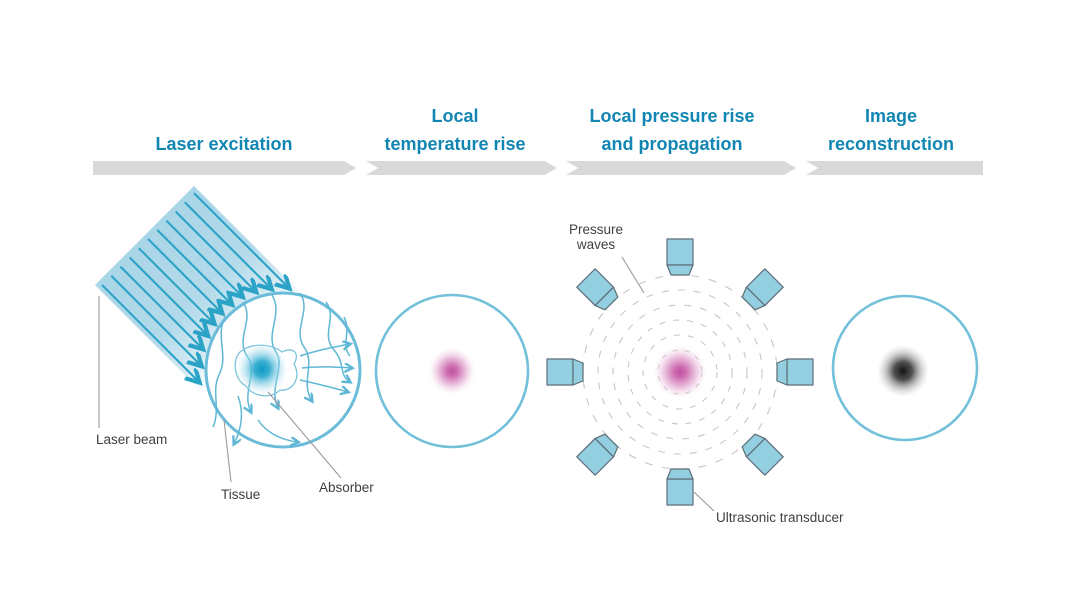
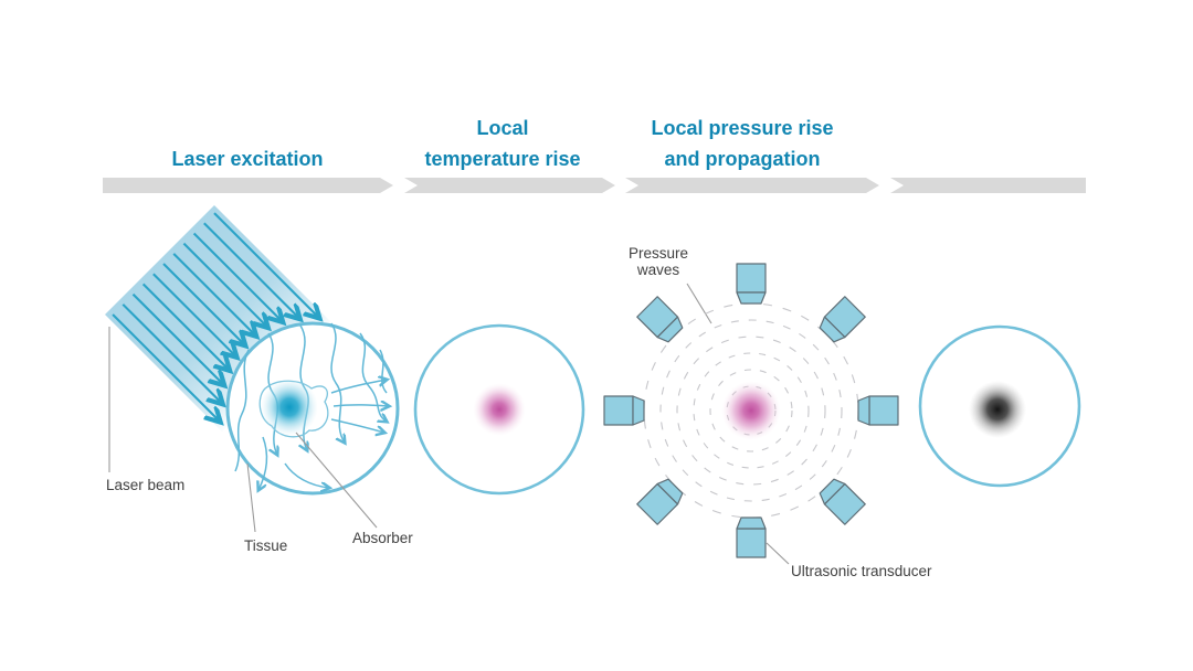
  Laser excitation
  Local
  temperature rise
  Local pressure rise
  and propagation
- Image
- reconstruction
  Laser beam
  Tissue
  Absorber
  Pressure
  waves
  Ultrasonic transducer
